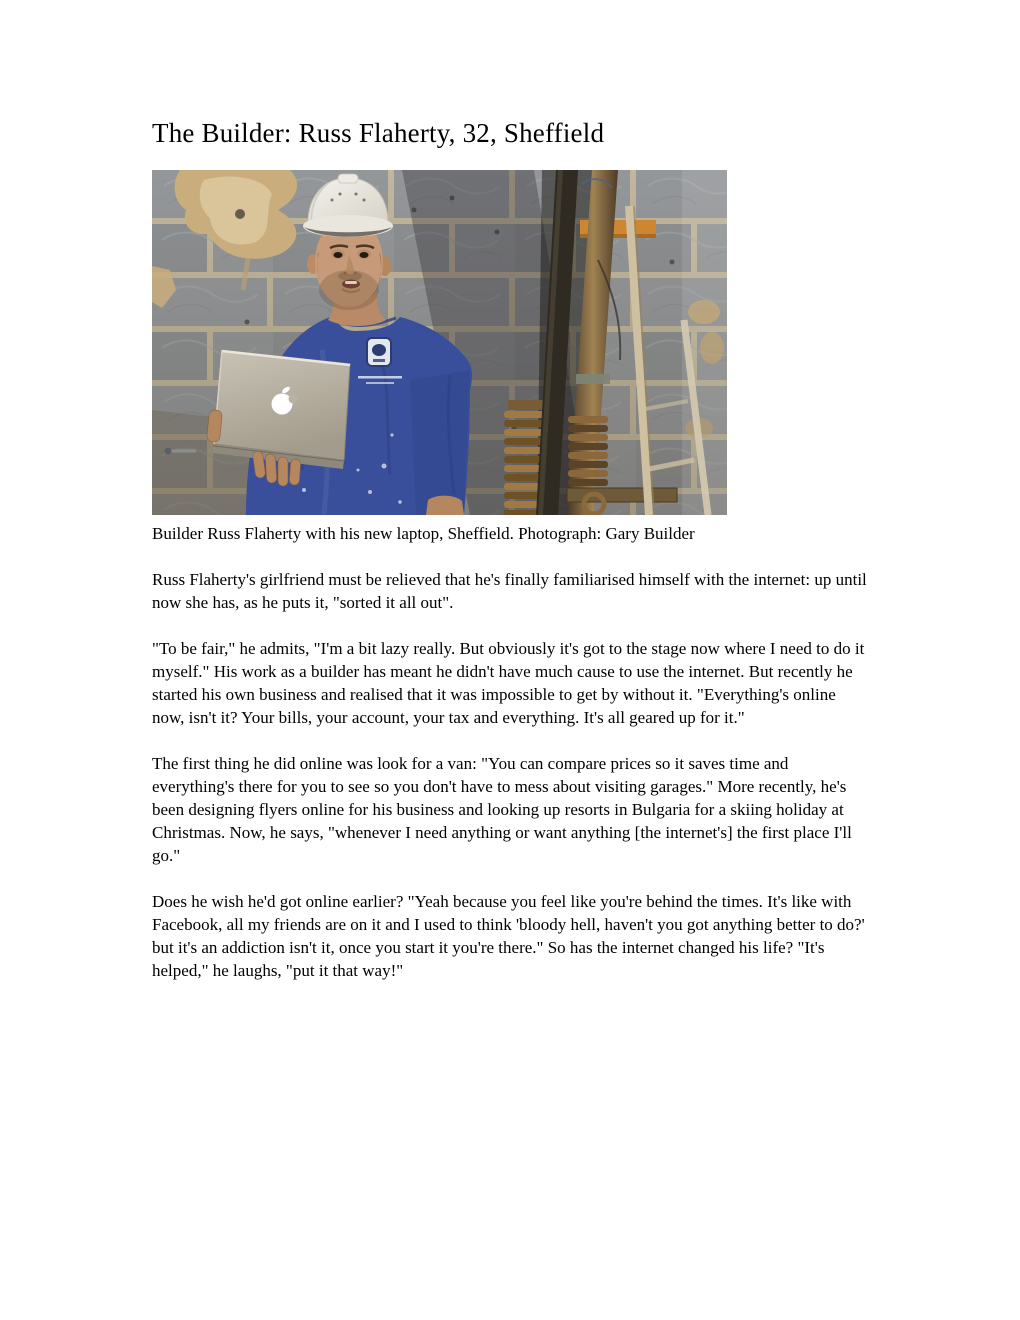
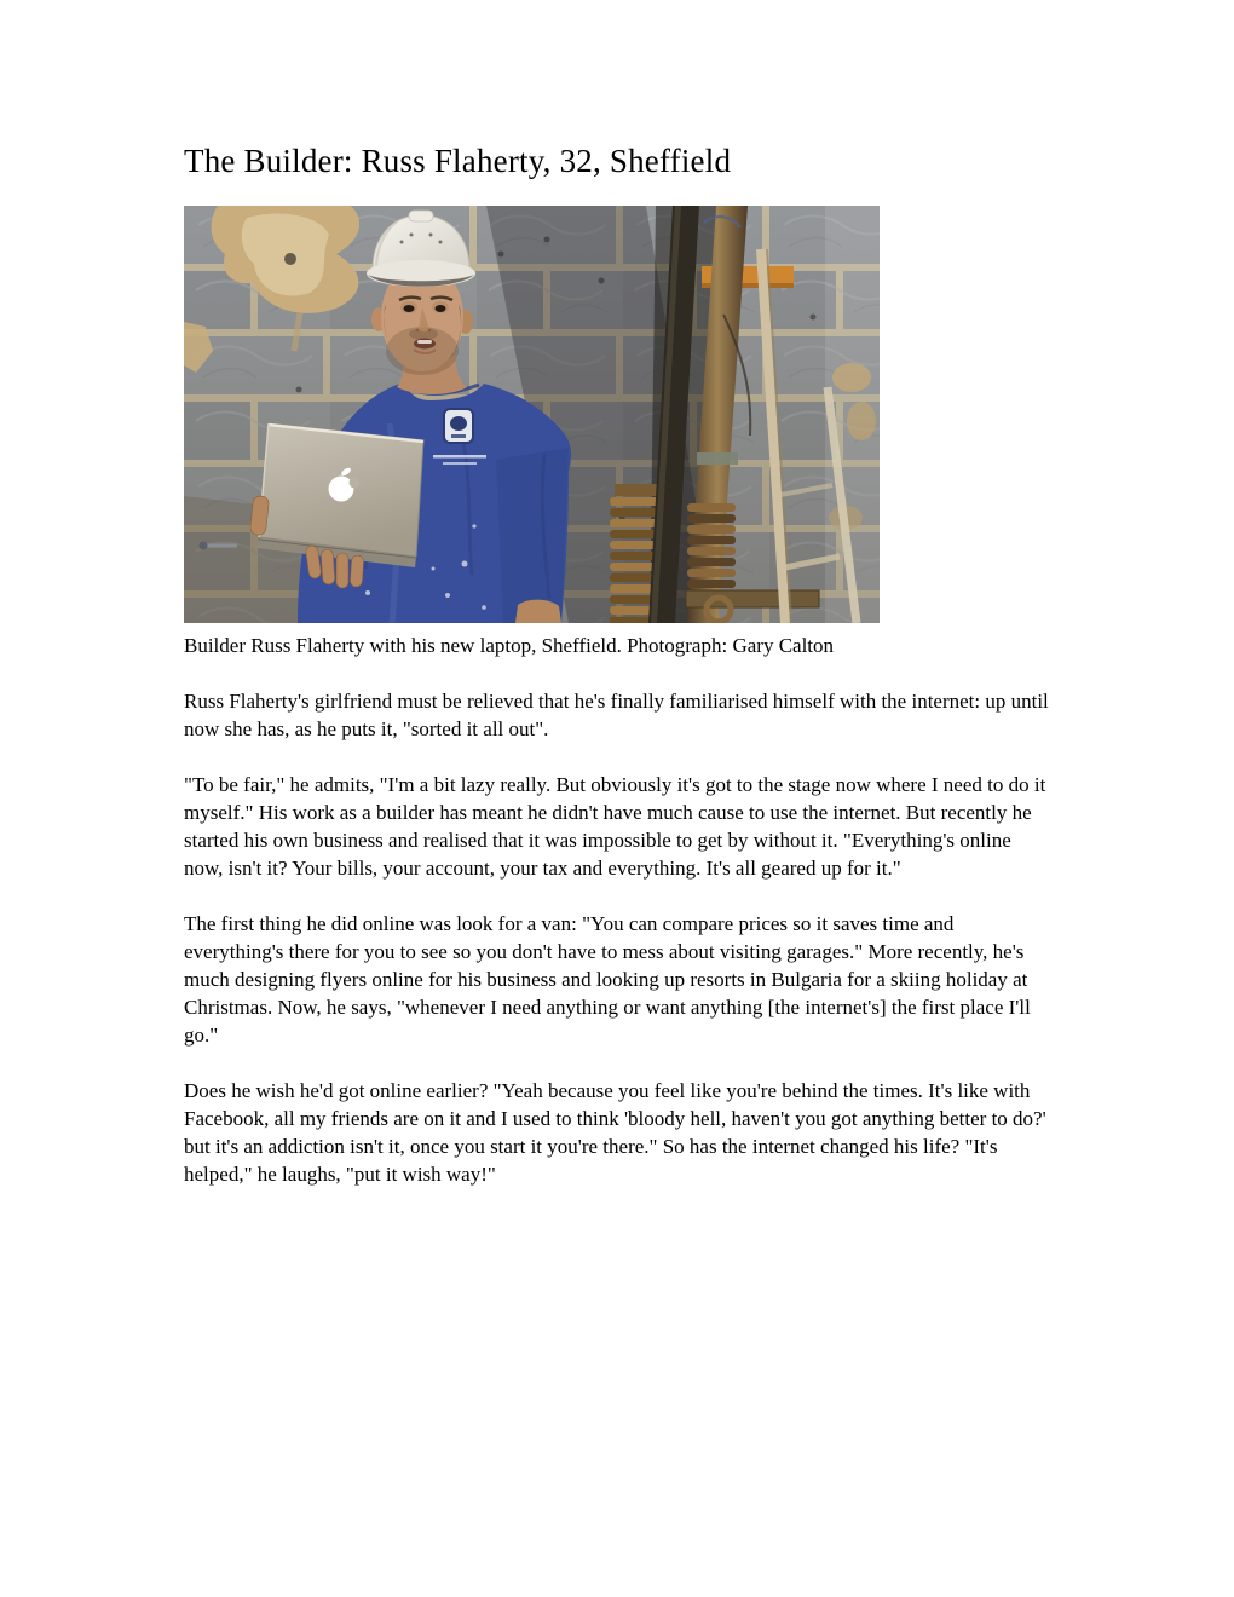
  The Builder: Russ Flaherty, 32, Sheffield
- Builder Russ Flaherty with his new laptop, Sheffield. Photograph: Gary Builder
+ Builder Russ Flaherty with his new laptop, Sheffield. Photograph: Gary Calton
  Russ Flaherty's girlfriend must be relieved that he's finally familiarised himself with the internet: up until now she has, as he puts it, "sorted it all out".
  "To be fair," he admits, "I'm a bit lazy really. But obviously it's got to the stage now where I need to do it myself." His work as a builder has meant he didn't have much cause to use the internet. But recently he started his own business and realised that it was impossible to get by without it. "Everything's online now, isn't it? Your bills, your account, your tax and everything. It's all geared up for it."
- The first thing he did online was look for a van: "You can compare prices so it saves time and everything's there for you to see so you don't have to mess about visiting garages." More recently, he's been designing flyers online for his business and looking up resorts in Bulgaria for a skiing holiday at Christmas. Now, he says, "whenever I need anything or want anything [the internet's] the first place I'll go."
+ The first thing he did online was look for a van: "You can compare prices so it saves time and everything's there for you to see so you don't have to mess about visiting garages." More recently, he's much designing flyers online for his business and looking up resorts in Bulgaria for a skiing holiday at Christmas. Now, he says, "whenever I need anything or want anything [the internet's] the first place I'll go."
- Does he wish he'd got online earlier? "Yeah because you feel like you're behind the times. It's like with Facebook, all my friends are on it and I used to think 'bloody hell, haven't you got anything better to do?' but it's an addiction isn't it, once you start it you're there." So has the internet changed his life? "It's helped," he laughs, "put it that way!"
+ Does he wish he'd got online earlier? "Yeah because you feel like you're behind the times. It's like with Facebook, all my friends are on it and I used to think 'bloody hell, haven't you got anything better to do?' but it's an addiction isn't it, once you start it you're there." So has the internet changed his life? "It's helped," he laughs, "put it wish way!"
